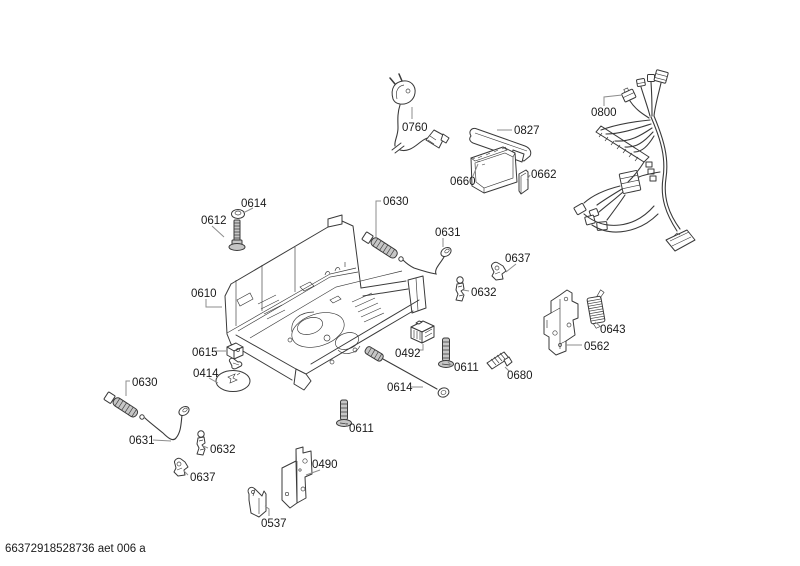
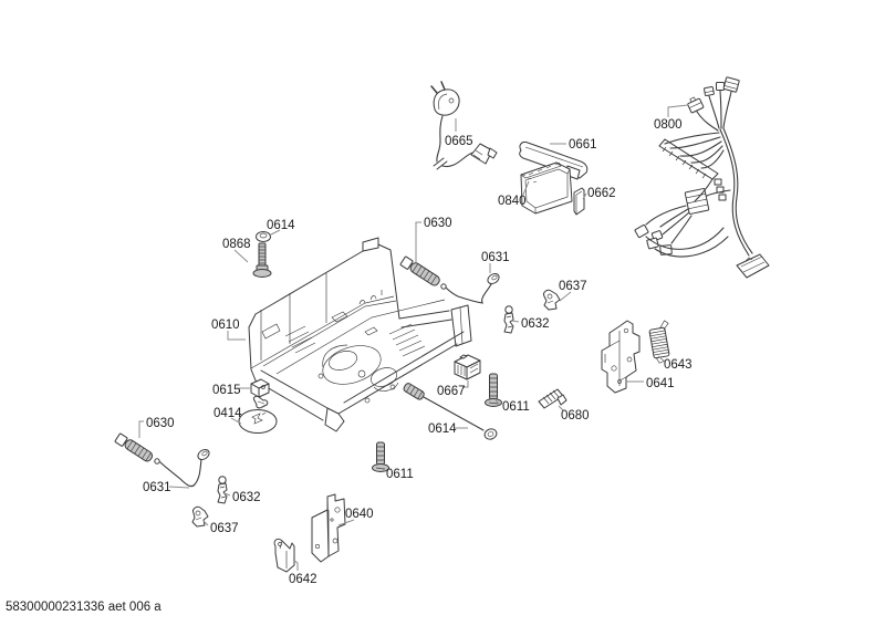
- 0760
+ 0665
- 0827
+ 0661
- 0660
+ 0840
  0662
  0800
  0614
- 0612
+ 0868
  0630
  0631
  0637
  0632
  0610
  0615
  0414
  0630
  0631
  0632
  0637
- 0490
+ 0640
- 0537
+ 0642
  0611
- 0492
+ 0667
  0611
  0680
  0614
- 0562
+ 0641
  0643
- 66372918528736 aet 006 a
+ 58300000231336 aet 006 a
